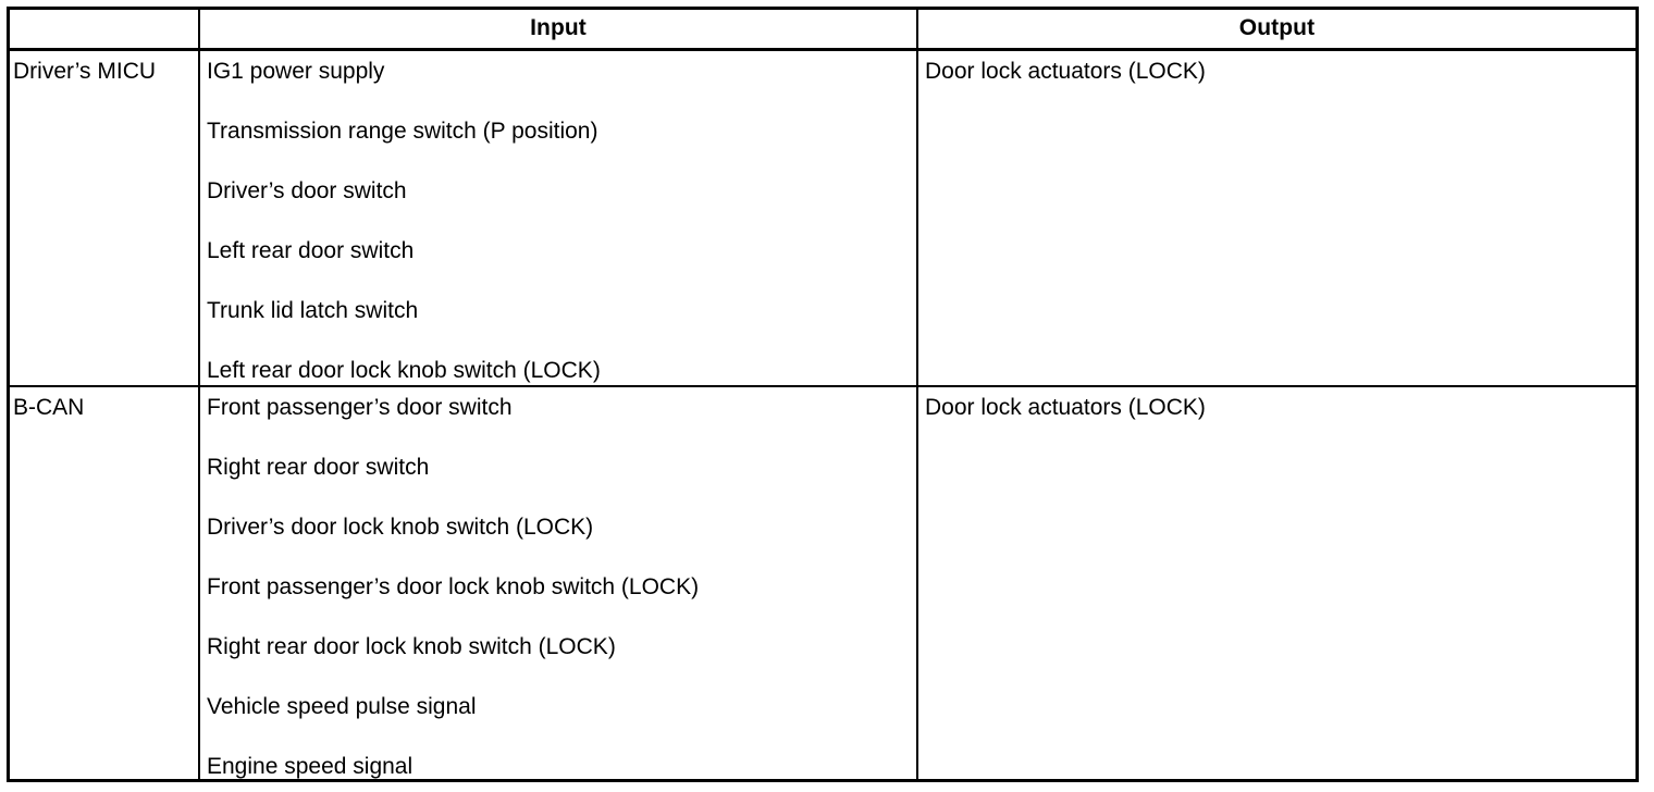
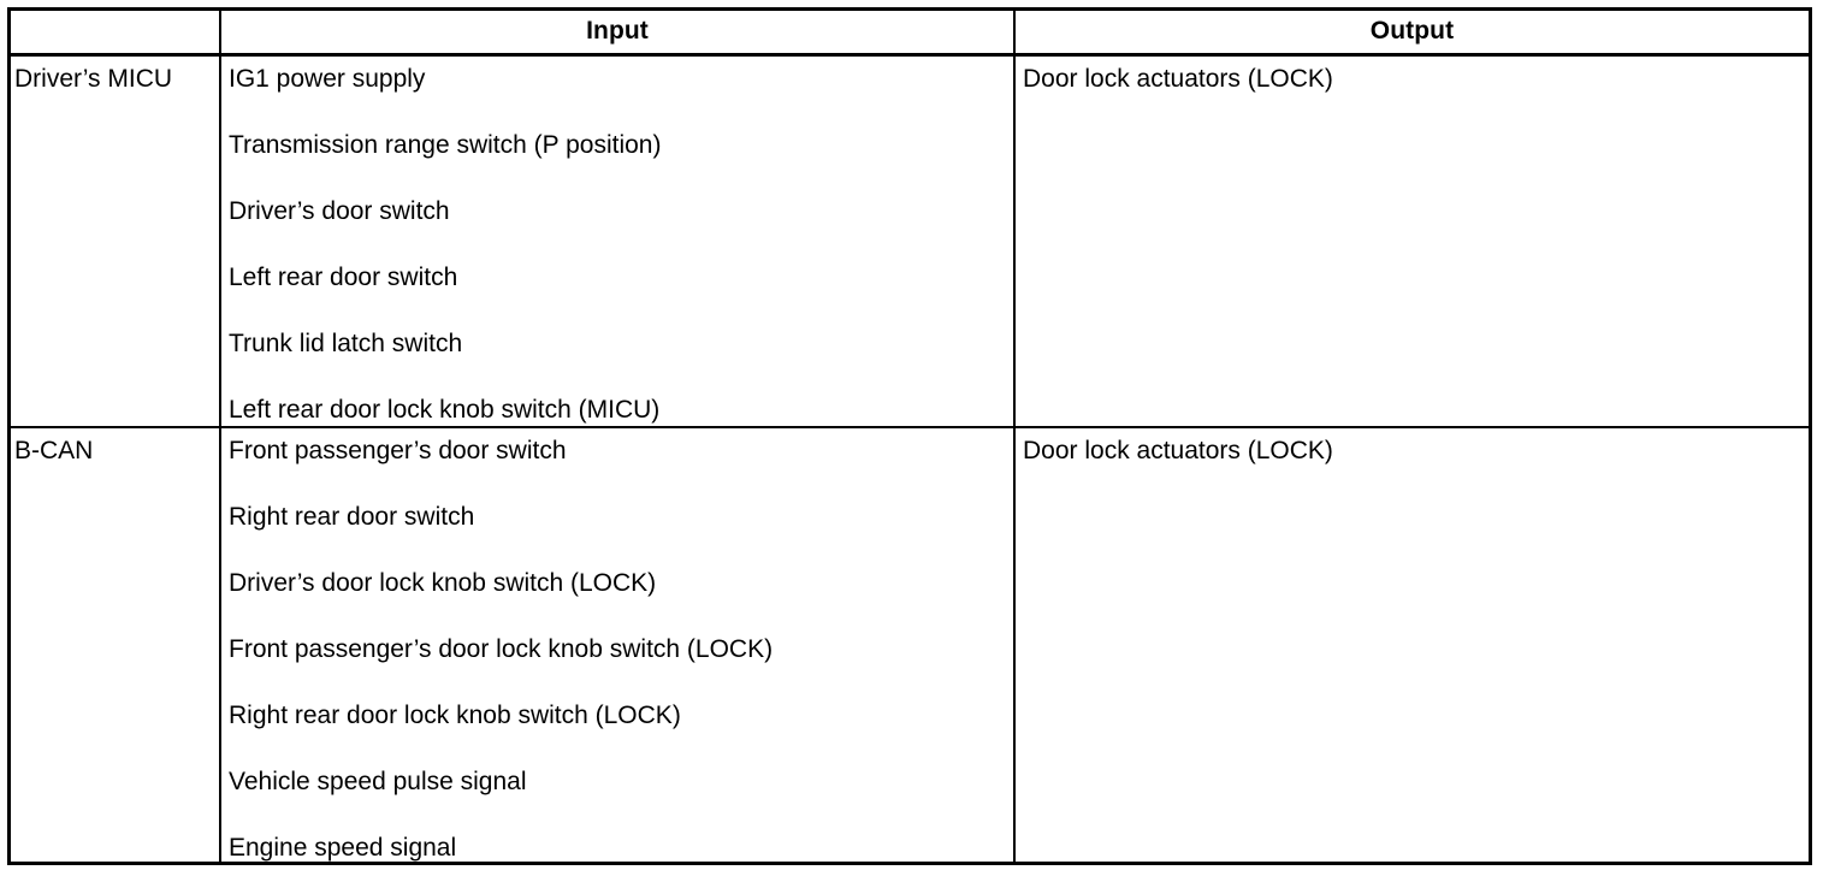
  	Input	Output
- Driver’s MICU	IG1 power supply Transmission range switch (P position) Driver’s door switch Left rear door switch Trunk lid latch switch Left rear door lock knob switch (LOCK)	Door lock actuators (LOCK)
+ Driver’s MICU	IG1 power supply Transmission range switch (P position) Driver’s door switch Left rear door switch Trunk lid latch switch Left rear door lock knob switch (MICU)	Door lock actuators (LOCK)
  B-CAN	Front passenger’s door switch Right rear door switch Driver’s door lock knob switch (LOCK) Front passenger’s door lock knob switch (LOCK) Right rear door lock knob switch (LOCK) Vehicle speed pulse signal Engine speed signal	Door lock actuators (LOCK)
